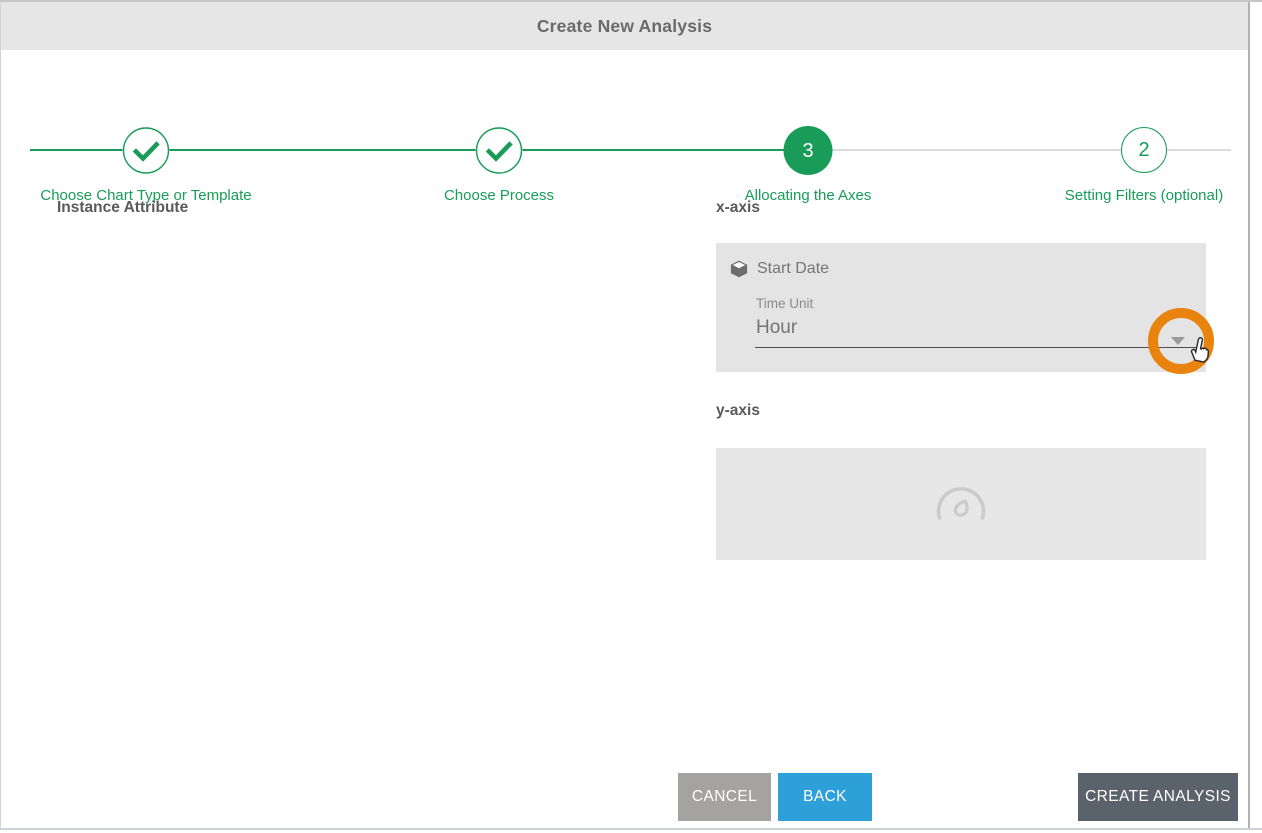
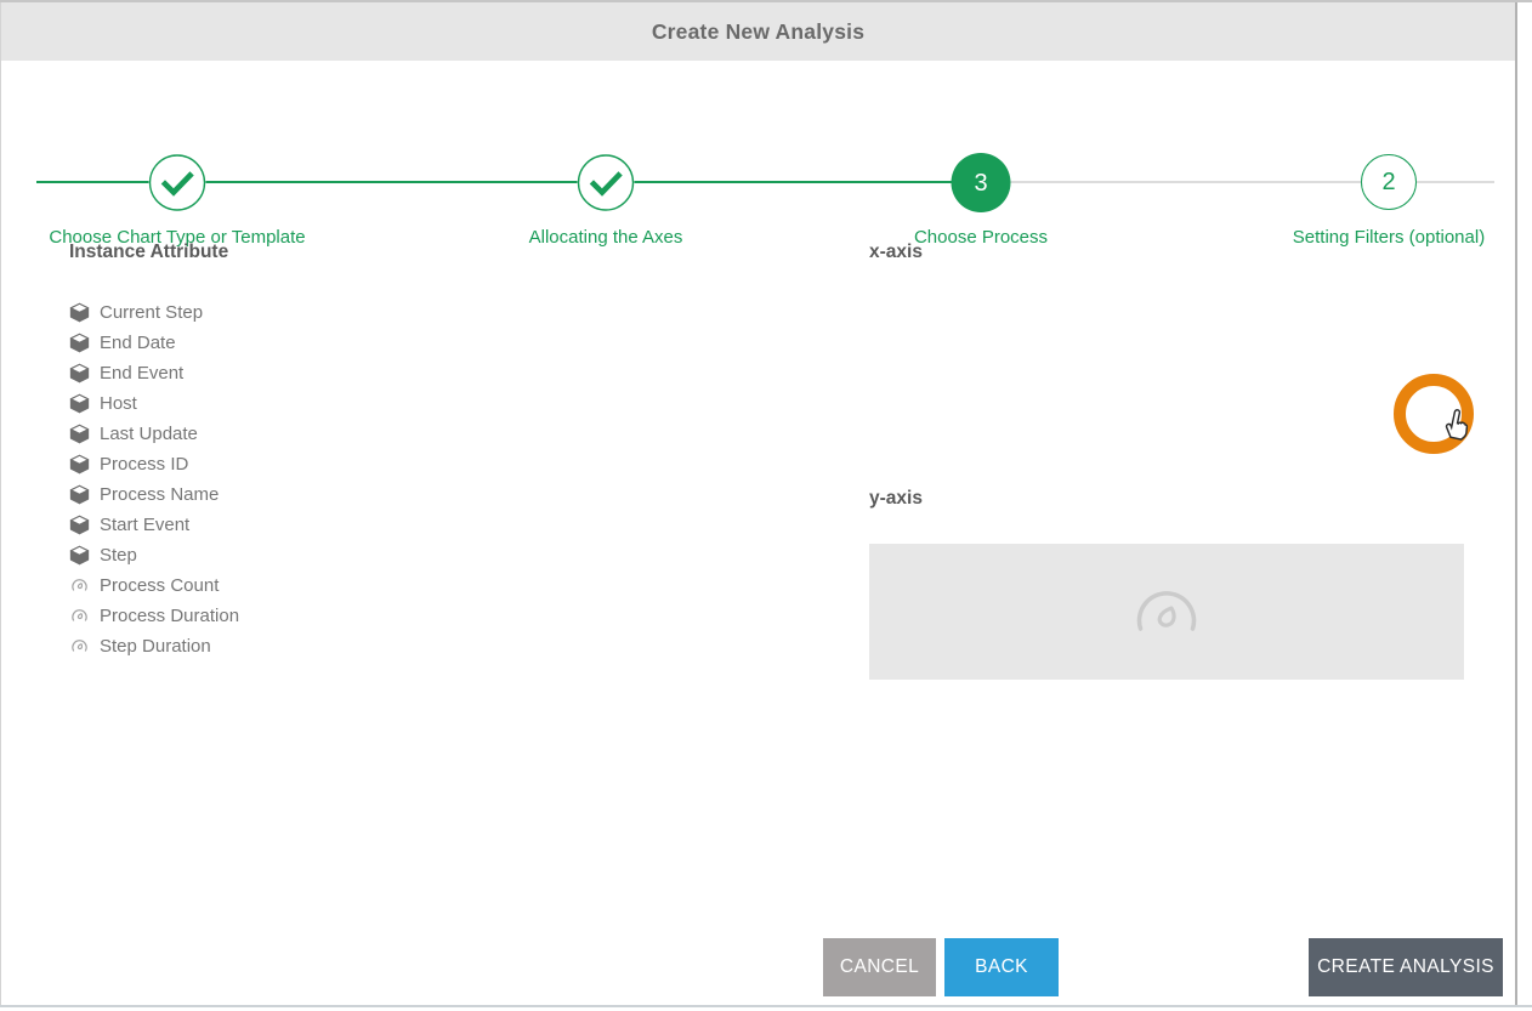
  Create New Analysis
  Choose Chart Type or Template
- Choose Process
+ Allocating the Axes
  3
- Allocating the Axes
+ Choose Process
  2
  Setting Filters (optional)
  Instance Attribute
+ Current Step
+ End Date
+ End Event
+ Host
+ Last Update
+ Process ID
+ Process Name
+ Start Event
+ Step
+ Process Count
+ Process Duration
+ Step Duration
  x-axis
- Start Date
- Time Unit
- Hour
  y-axis
  CANCEL
  BACK
  CREATE ANALYSIS
